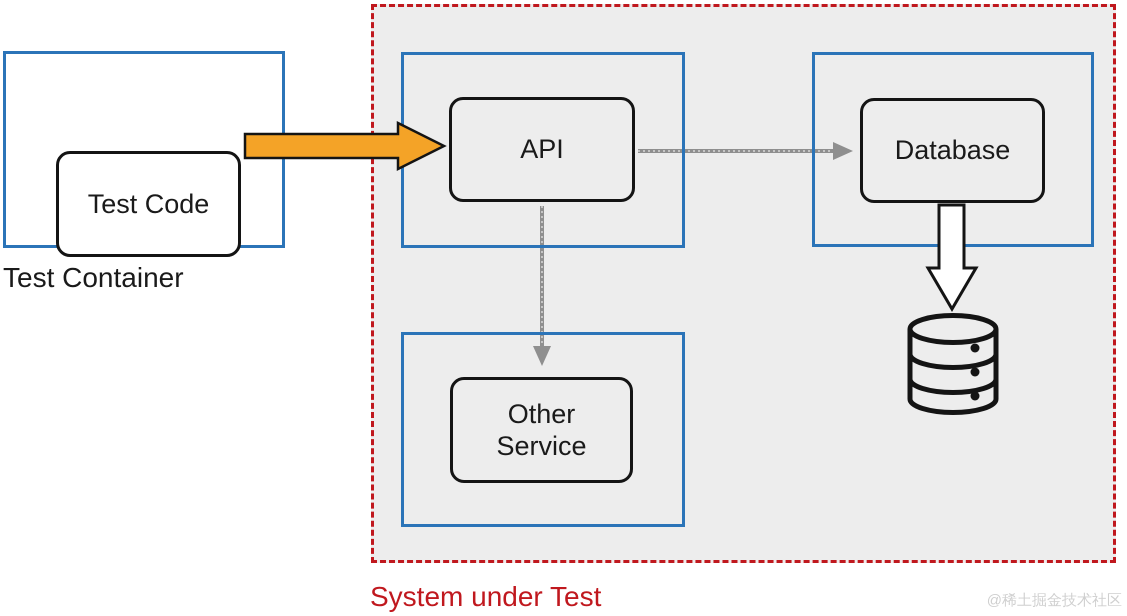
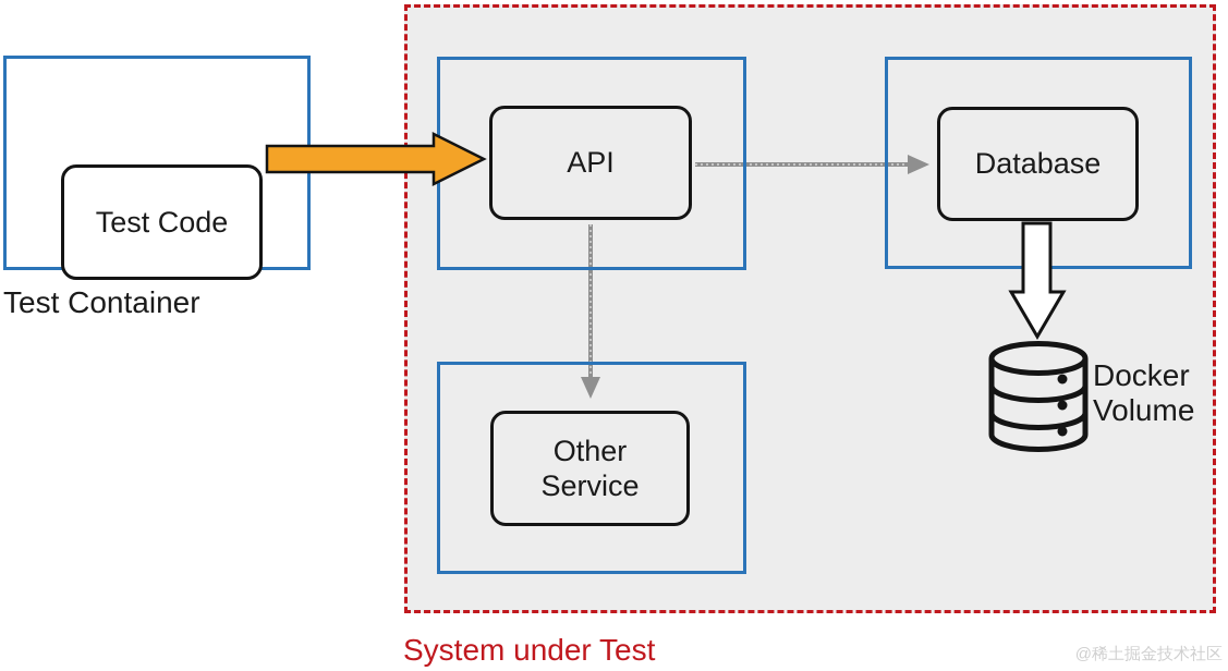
  Test Code
  Test Container
  API
  Database
  Other Service
+ Docker Volume
  System under Test
  @稀土掘金技术社区
